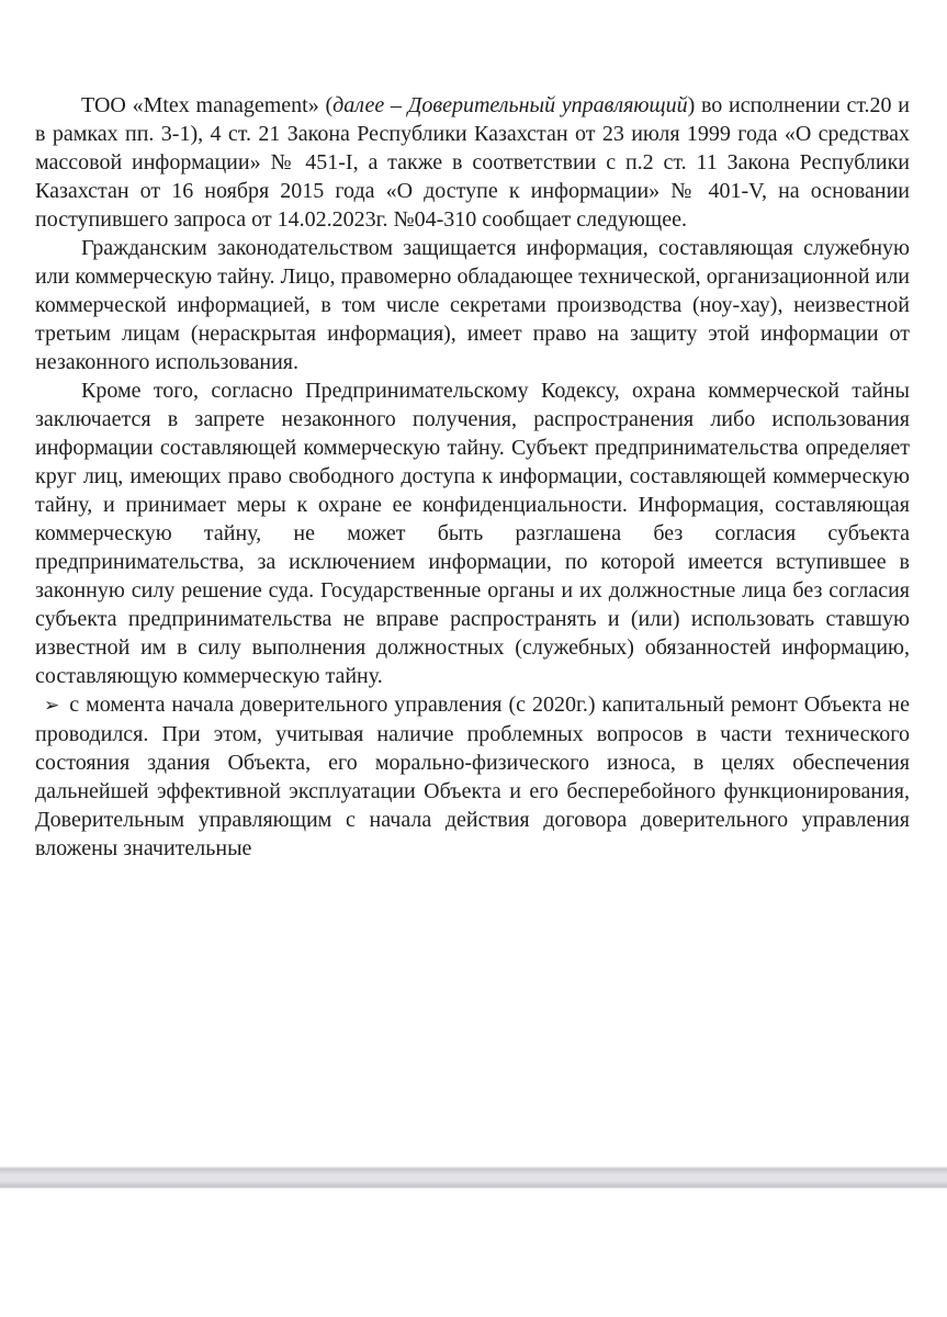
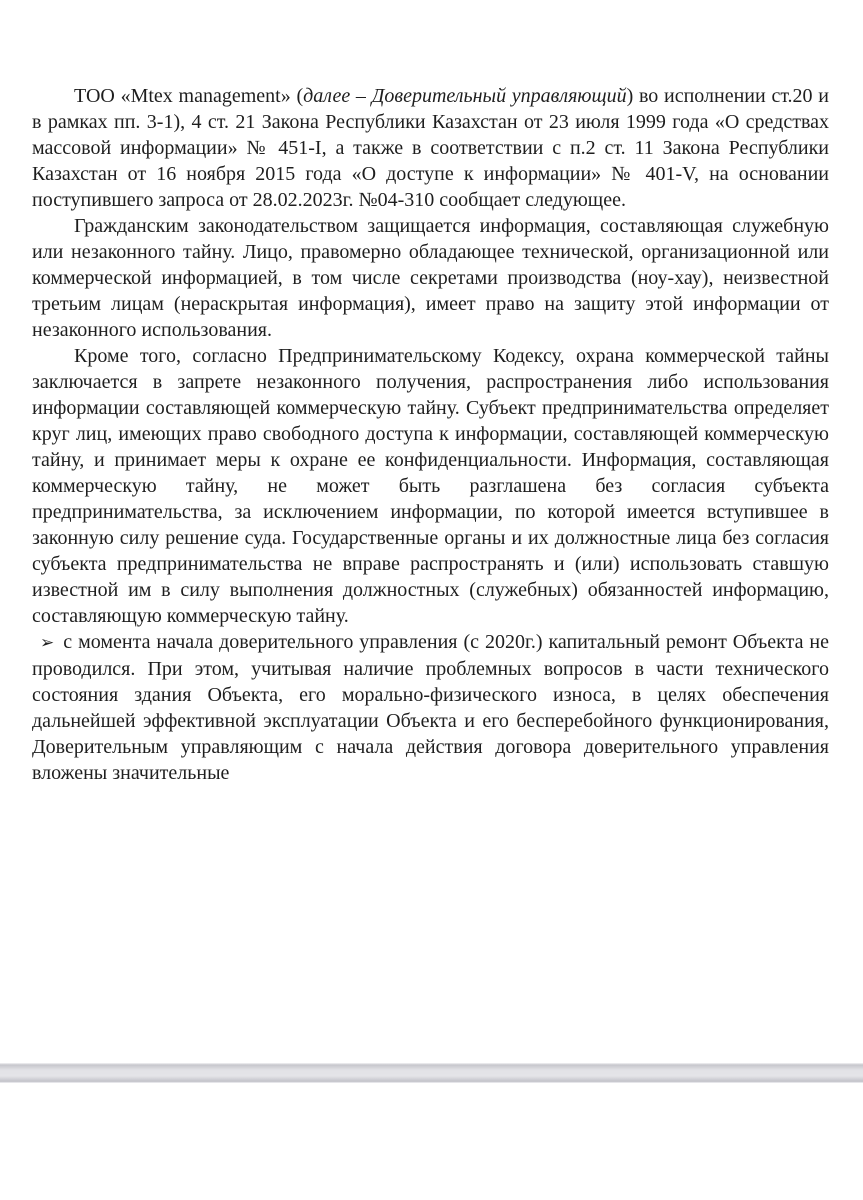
- ТОО «Mtex management» (далее – Доверительный управляющий) во исполнении ст.20 и в рамках пп. 3-1), 4 ст. 21 Закона Республики Казахстан от 23 июля 1999 года «О средствах массовой информации» № 451-I, а также в соответствии с п.2 ст. 11 Закона Республики Казахстан от 16 ноября 2015 года «О доступе к информации» № 401-V, на основании поступившего запроса от 14.02.2023г. №04-310 сообщает следующее.
+ ТОО «Mtex management» (далее – Доверительный управляющий) во исполнении ст.20 и в рамках пп. 3-1), 4 ст. 21 Закона Республики Казахстан от 23 июля 1999 года «О средствах массовой информации» № 451-I, а также в соответствии с п.2 ст. 11 Закона Республики Казахстан от 16 ноября 2015 года «О доступе к информации» № 401-V, на основании поступившего запроса от 28.02.2023г. №04-310 сообщает следующее.
- Гражданским законодательством защищается информация, составляющая служебную или коммерческую тайну. Лицо, правомерно обладающее технической, организационной или коммерческой информацией, в том числе секретами производства (ноу-хау), неизвестной третьим лицам (нераскрытая информация), имеет право на защиту этой информации от незаконного использования.
+ Гражданским законодательством защищается информация, составляющая служебную или незаконного тайну. Лицо, правомерно обладающее технической, организационной или коммерческой информацией, в том числе секретами производства (ноу-хау), неизвестной третьим лицам (нераскрытая информация), имеет право на защиту этой информации от незаконного использования.
  Кроме того, согласно Предпринимательскому Кодексу, охрана коммерческой тайны заключается в запрете незаконного получения, распространения либо использования информации составляющей коммерческую тайну. Субъект предпринимательства определяет круг лиц, имеющих право свободного доступа к информации, составляющей коммерческую тайну, и принимает меры к охране ее конфиденциальности. Информация, составляющая коммерческую тайну, не может быть разглашена без согласия субъекта предпринимательства, за исключением информации, по которой имеется вступившее в законную силу решение суда. Государственные органы и их должностные лица без согласия субъекта предпринимательства не вправе распространять и (или) использовать ставшую известной им в силу выполнения должностных (служебных) обязанностей информацию, составляющую коммерческую тайну.
  ➢ с момента начала доверительного управления (с 2020г.) капитальный ремонт Объекта не проводился. При этом, учитывая наличие проблемных вопросов в части технического состояния здания Объекта, его морально-физического износа, в целях обеспечения дальнейшей эффективной эксплуатации Объекта и его бесперебойного функционирования, Доверительным управляющим с начала действия договора доверительного управления вложены значительные
